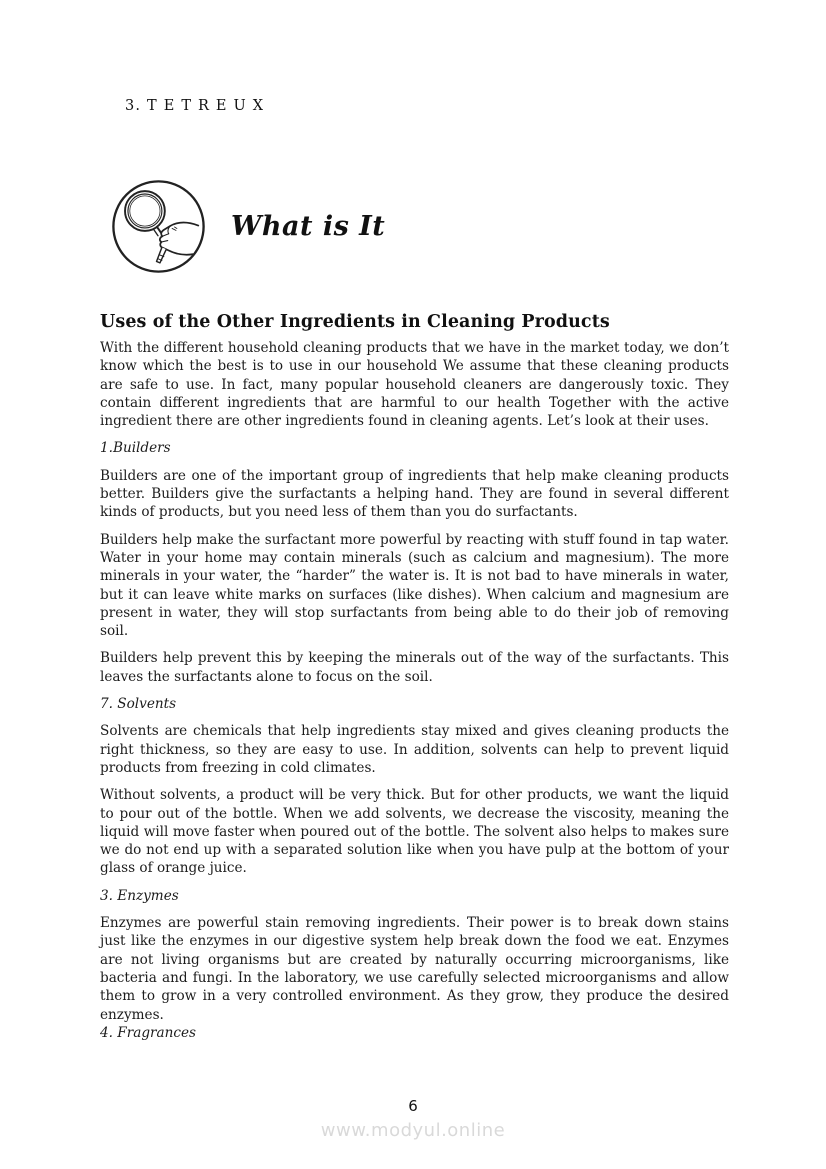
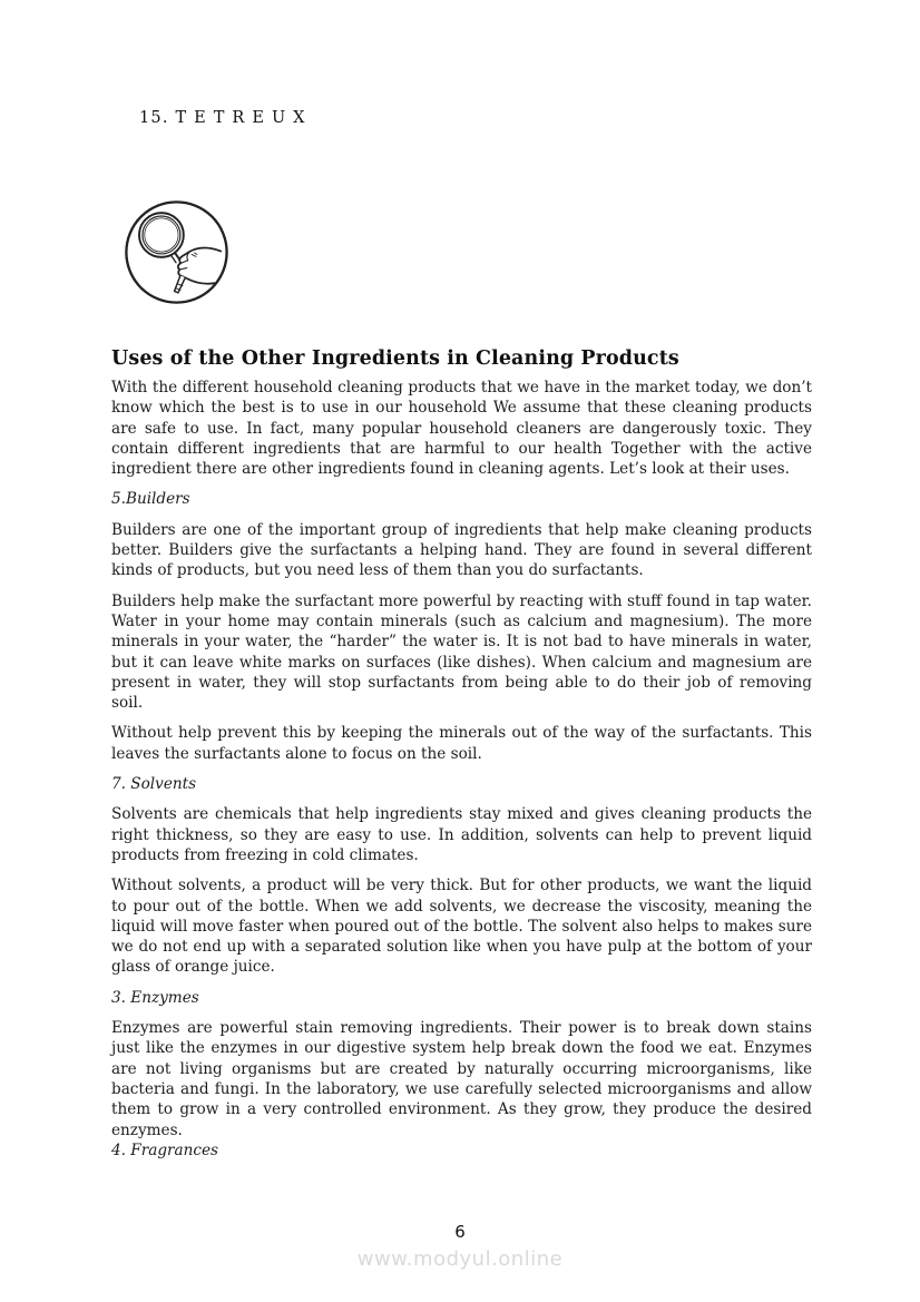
- 3. T E T R E U X
+ 15. T E T R E U X
- What is It
  Uses of the Other Ingredients in Cleaning Products
  With the different household cleaning products that we have in the market today, we don’t know which the best is to use in our household We assume that these cleaning products are safe to use. In fact, many popular household cleaners are dangerously toxic. They contain different ingredients that are harmful to our health Together with the active ingredient there are other ingredients found in cleaning agents. Let’s look at their uses.
- 1.Builders
+ 5.Builders
  Builders are one of the important group of ingredients that help make cleaning products better. Builders give the surfactants a helping hand. They are found in several different kinds of products, but you need less of them than you do surfactants.
  Builders help make the surfactant more powerful by reacting with stuff found in tap water. Water in your home may contain minerals (such as calcium and magnesium). The more minerals in your water, the “harder” the water is. It is not bad to have minerals in water, but it can leave white marks on surfaces (like dishes). When calcium and magnesium are present in water, they will stop surfactants from being able to do their job of removing soil.
- Builders help prevent this by keeping the minerals out of the way of the surfactants. This leaves the surfactants alone to focus on the soil.
+ Without help prevent this by keeping the minerals out of the way of the surfactants. This leaves the surfactants alone to focus on the soil.
  7. Solvents
  Solvents are chemicals that help ingredients stay mixed and gives cleaning products the right thickness, so they are easy to use. In addition, solvents can help to prevent liquid products from freezing in cold climates.
  Without solvents, a product will be very thick. But for other products, we want the liquid to pour out of the bottle. When we add solvents, we decrease the viscosity, meaning the liquid will move faster when poured out of the bottle. The solvent also helps to makes sure we do not end up with a separated solution like when you have pulp at the bottom of your glass of orange juice.
  3. Enzymes
  Enzymes are powerful stain removing ingredients. Their power is to break down stains just like the enzymes in our digestive system help break down the food we eat. Enzymes are not living organisms but are created by naturally occurring microorganisms, like bacteria and fungi. In the laboratory, we use carefully selected microorganisms and allow them to grow in a very controlled environment. As they grow, they produce the desired enzymes.
  4. Fragrances
  6
  www.modyul.online
